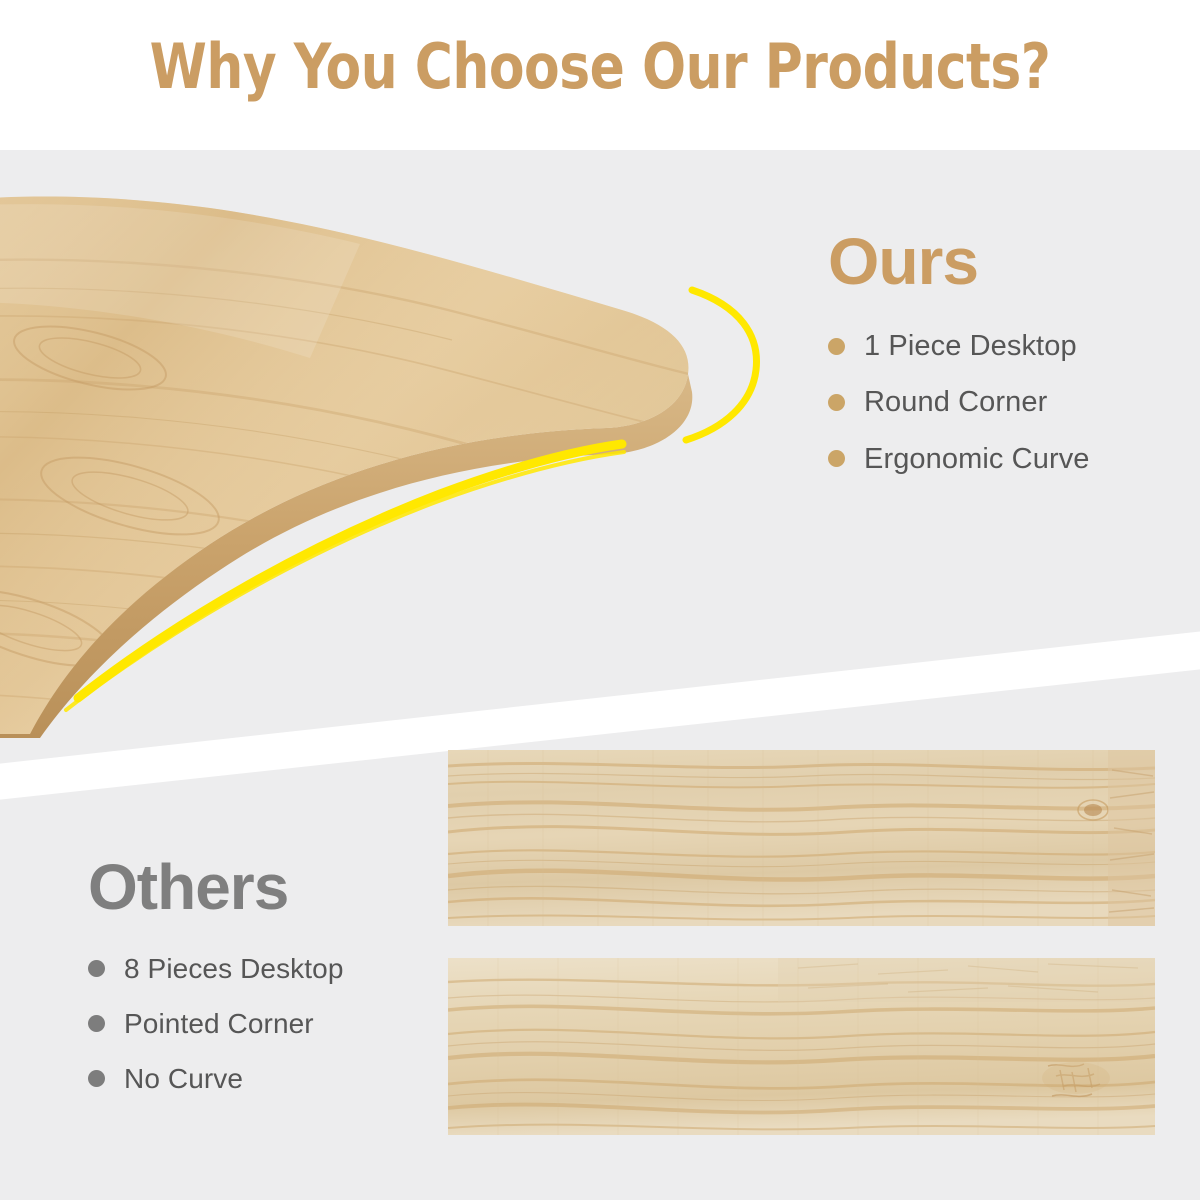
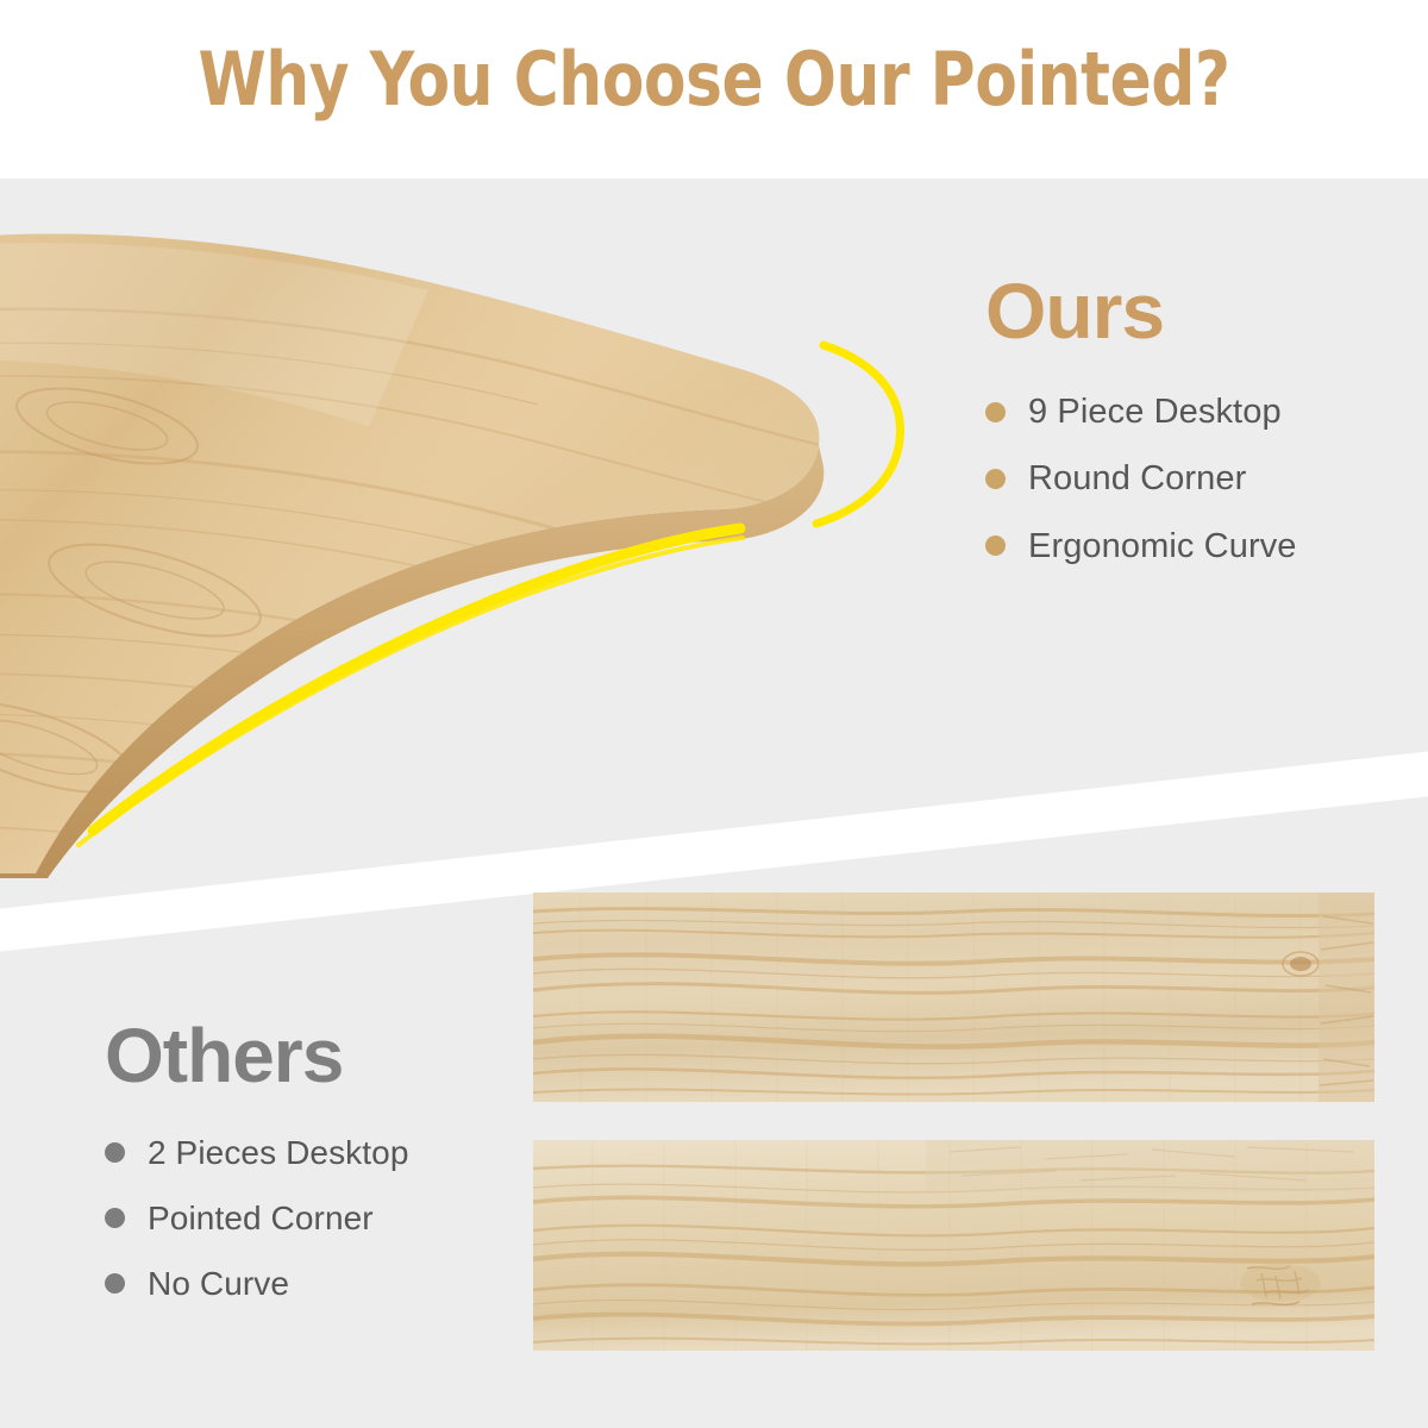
  Ours
- 1 Piece Desktop
+ 9 Piece Desktop
  Round Corner
  Ergonomic Curve
  Others
- 8 Pieces Desktop
+ 2 Pieces Desktop
  Pointed Corner
  No Curve
- Why You Choose Our Products?
+ Why You Choose Our Pointed?
